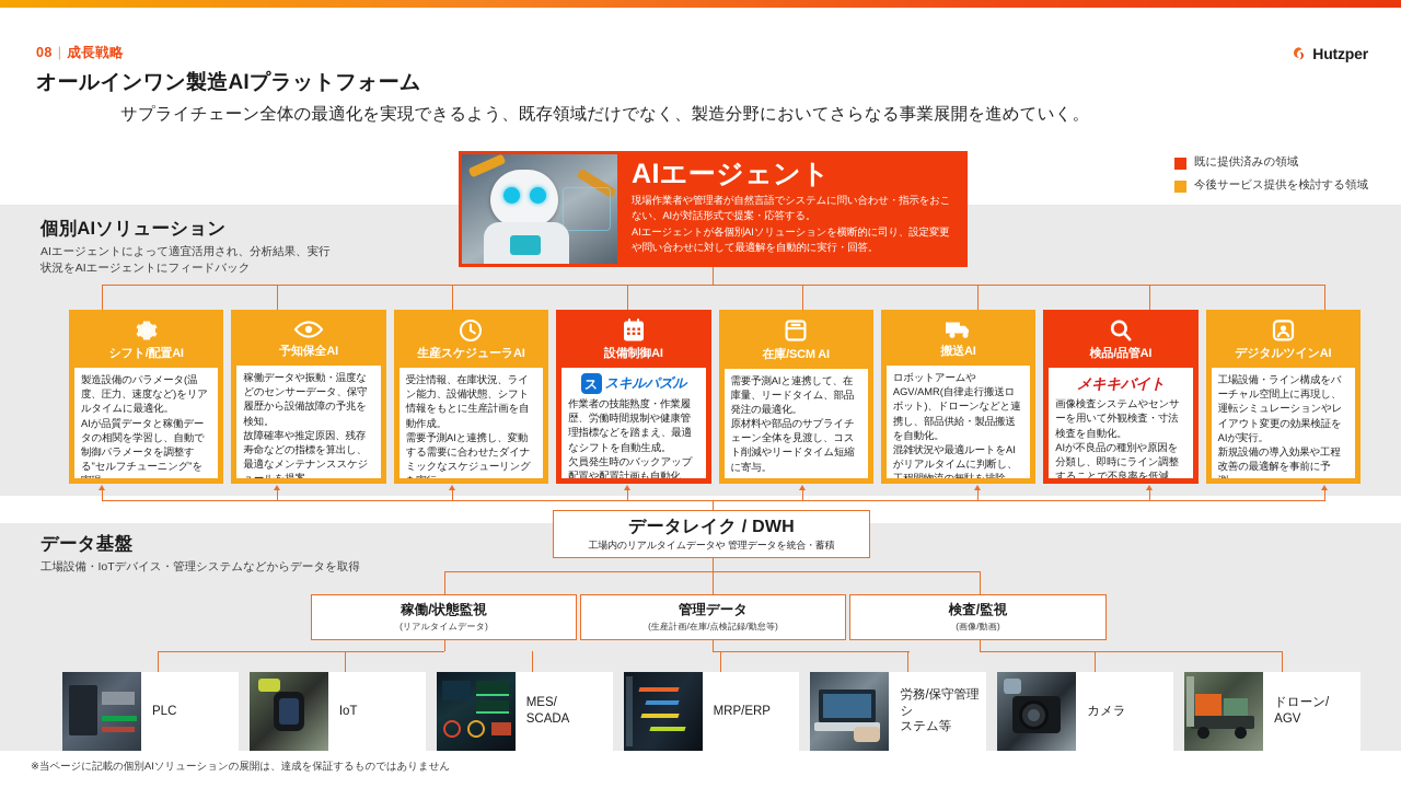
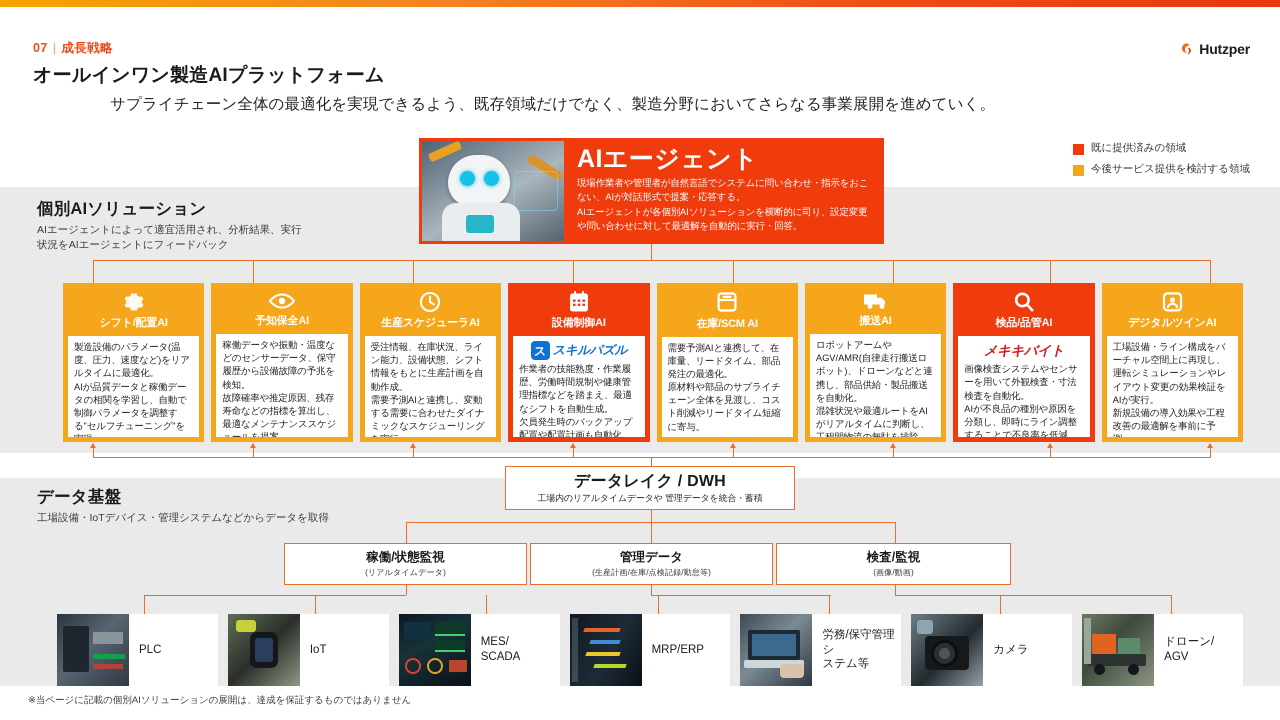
- 08 | 成長戦略
+ 07 | 成長戦略
  オールインワン製造AIプラットフォーム
  サプライチェーン全体の最適化を実現できるよう、既存領域だけでなく、製造分野においてさらなる事業展開を進めていく。
  Hutzper
  既に提供済みの領域
  今後サービス提供を検討する領域
  個別AIソリューション
  AIエージェントによって適宜活用され、分析結果、実行
  状況をAIエージェントにフィードバック
  データ基盤
  工場設備・IoTデバイス・管理システムなどからデータを取得
  AIエージェント
  現場作業者や管理者が自然言語でシステムに問い合わせ・指示をおこない、AIが対話形式で提案・応答する。
  AIエージェントが各個別AIソリューションを横断的に司り、設定変更や問い合わせに対して最適解を自動的に実行・回答。
  シフト/配置AI
  製造設備のパラメータ(温度、圧力、速度など)をリアルタイムに最適化。
  AIが品質データと稼働データの相関を学習し、自動で制御パラメータを調整する"セルフチューニング"を
  予知保全AI
  稼働データや振動・温度などのセンサーデータ、保守履歴から設備故障の予兆を検知。
  故障確率や推定原因、残存寿命などの指標を算出し、最適なメンテナンススケジ
  生産スケジューラAI
  受注情報、在庫状況、ライン能力、設備状態、シフト情報をもとに生産計画を自動作成。
  需要予測AIと連携し、変動する需要に合わせたダイナミックなスケジューリング
  設備制御AI
  ス
  スキルパズル
  作業者の技能熟度・作業履歴、労働時間規制や健康管理指標などを踏まえ、最適なシフトを自動生成。
  欠員発生時のバックアップ配置や配置計画も自動化。
  在庫/SCM AI
  需要予測AIと連携して、在庫量、リードタイム、部品発注の最適化。
  原材料や部品のサプライチェーン全体を見渡し、コスト削減やリードタイム短縮に寄与。
  搬送AI
  ロボットアームやAGV/AMR(自律走行搬送ロボット)、ドローンなどと連携し、部品供給・製品搬送を自動化。
  検品/品管AI
  メキキバイト
  画像検査システムやセンサーを用いて外観検査・寸法検査を自動化。
  AIが不良品の種別や原因を分類し、即時にライン調整することで不良率を低減。
  デジタルツインAI
  工場設備・ライン構成をバーチャル空間上に再現し、運転シミュレーションやレイアウト変更の効果検証をAIが実行。
  新規設備の導入効果や工程改善の最適解を事前に予
  データレイク / DWH
  工場内のリアルタイムデータや 管理データを統合・蓄積
  稼働/状態監視
  (リアルタイムデータ)
  管理データ
  (生産計画/在庫/点検記録/勤怠等)
  検査/監視
  (画像/動画)
  PLC
  IoT
  MES/
  SCADA
  MRP/ERP
  労務/保守管理シ
  ステム等
  カメラ
  ドローン/
  AGV
  ※当ページに記載の個別AIソリューションの展開は、達成を保証するものではありません
